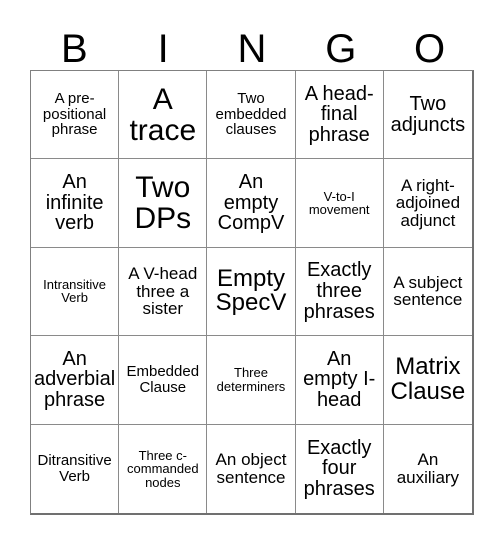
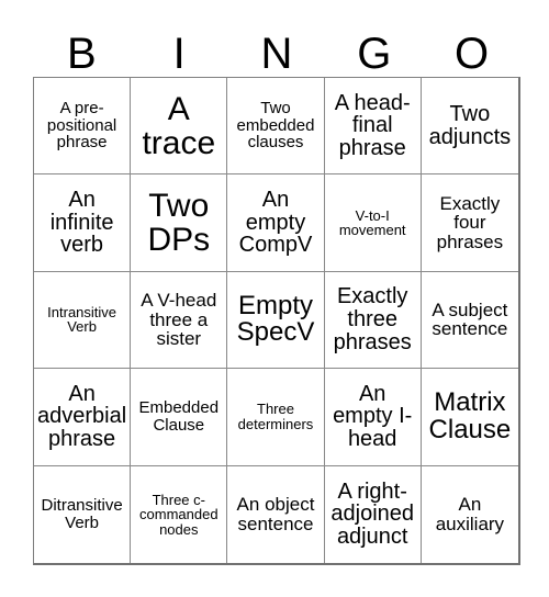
  B
  I
  N
  G
  O
  A pre-positional phrase
  A trace
  Two embedded clauses
  A head-final phrase
  Two adjuncts
  An infinite verb
  Two DPs
  An empty CompV
  V-to-I movement
- A right-adjoined adjunct
+ Exactly four phrases
  Intransitive Verb
  A V-head three a sister
  Empty SpecV
  Exactly three phrases
  A subject sentence
  An adverbial phrase
  Embedded Clause
  Three determiners
  An empty I-head
  Matrix Clause
  Ditransitive Verb
  Three c-commanded nodes
  An object sentence
- Exactly four phrases
+ A right-adjoined adjunct
  An auxiliary
